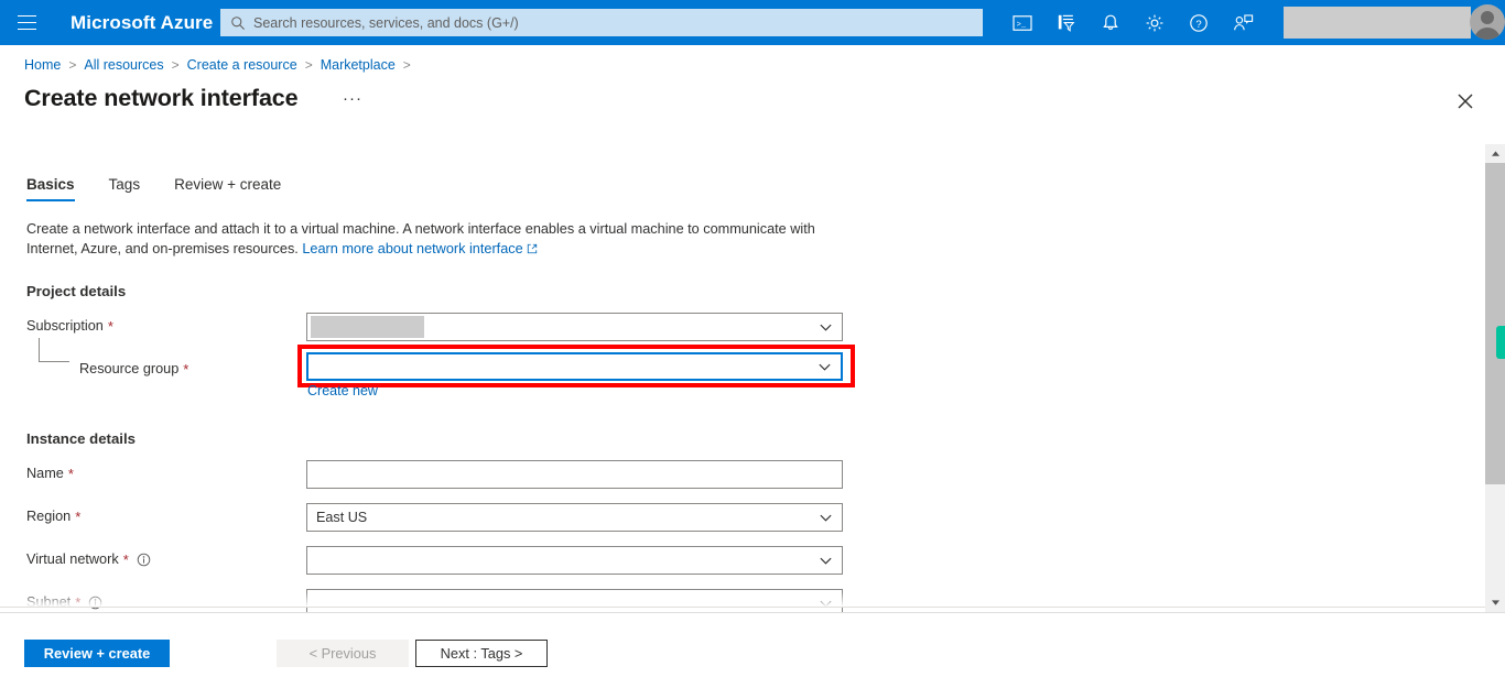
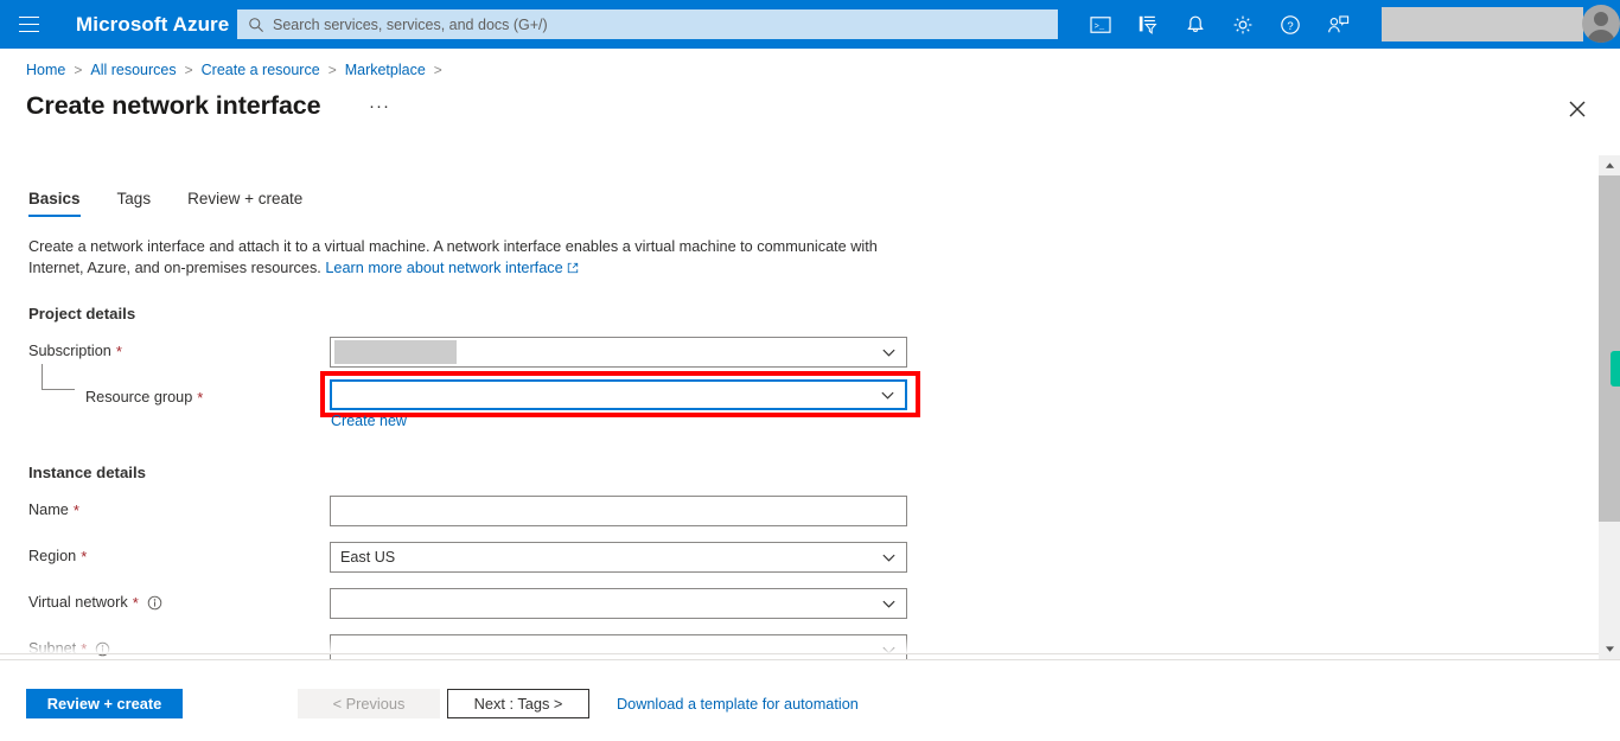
  Microsoft Azure
- Search resources, services, and docs (G+/)
+ Search services, services, and docs (G+/)
  >_
  ?
  Home
  >
  All resources
  >
  Create a resource
  >
  Marketplace
  >
  Create network interface
  ···
  Basics
  Tags
  Review + create
  Create a network interface and attach it to a virtual machine. A network interface enables a virtual machine to communicate with Internet, Azure, and on-premises resources. Learn more about network interface
  Project details
  Subscription
  *
  Resource group
  *
  Create new
  Instance details
  Name
  *
  Region
  *
  East US
  Virtual network
  *
  Review + create
  < Previous
  Next : Tags >
+ Download a template for automation
